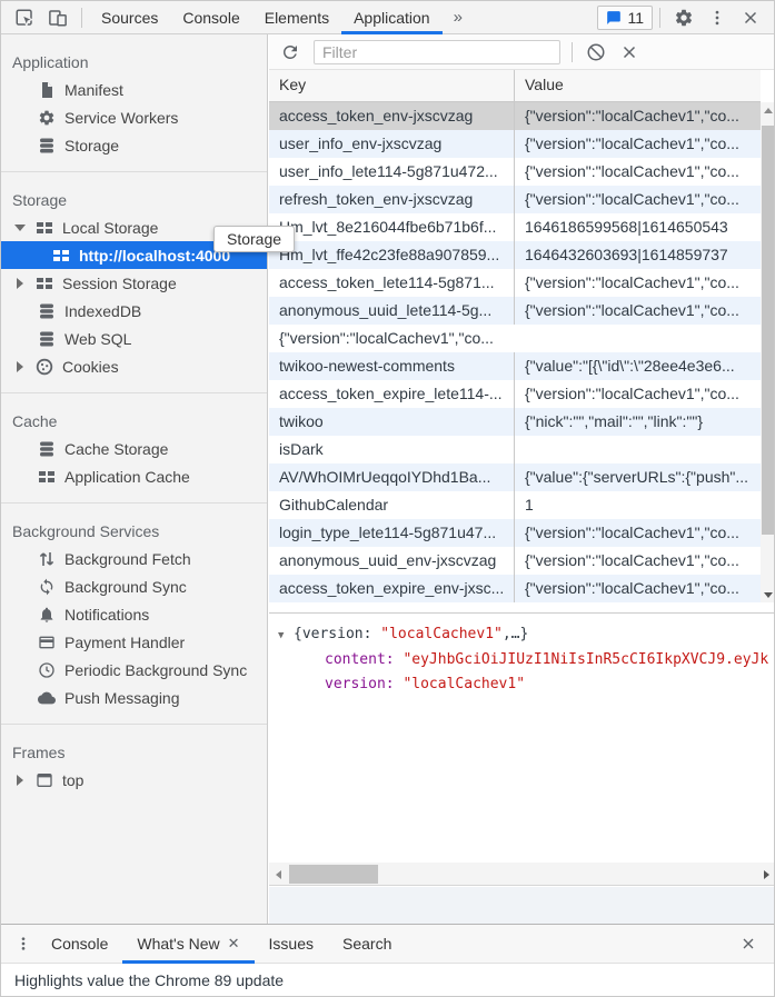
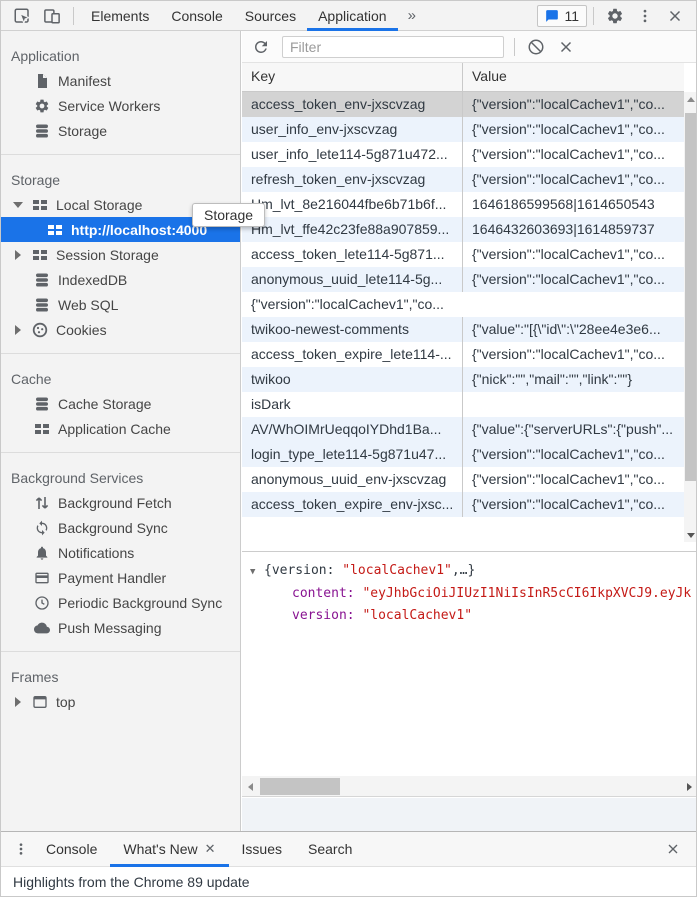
- Sources
+ Elements
  Console
- Elements
+ Sources
  Application
  »
  11
  Application
  Manifest
  Service Workers
  Storage
  Storage
  Local Storage
  http://localhost:4000
  Session Storage
  IndexedDB
  Web SQL
  Cookies
  Cache
  Cache Storage
  Application Cache
  Background Services
  Background Fetch
  Background Sync
  Notifications
  Payment Handler
  Periodic Background Sync
  Push Messaging
  Frames
  top
  Filter
  Key
  Value
  access_token_env-jxscvzag
  {"version":"localCachev1","co...
  user_info_env-jxscvzag
  {"version":"localCachev1","co...
  user_info_lete114-5g871u472...
  {"version":"localCachev1","co...
  refresh_token_env-jxscvzag
  {"version":"localCachev1","co...
  m_lvt_8e216044fbe6b71b6f...
  1646186599568|1614650543
  Hm_lvt_ffe42c23fe88a907859...
  1646432603693|1614859737
  access_token_lete114-5g871...
  {"version":"localCachev1","co...
  anonymous_uuid_lete114-5g...
  {"version":"localCachev1","co...
  {"version":"localCachev1","co...
  twikoo-newest-comments
  {"value":"[{\"id\":\"28ee4e3e6...
  access_token_expire_lete114-...
  {"version":"localCachev1","co...
  twikoo
  {"nick":"","mail":"","link":""}
  isDark
  AV/WhOIMrUeqqoIYDhd1Ba...
  {"value":{"serverURLs":{"push"...
- GithubCalendar
- 1
  login_type_lete114-5g871u47...
  {"version":"localCachev1","co...
  anonymous_uuid_env-jxscvzag
  {"version":"localCachev1","co...
  access_token_expire_env-jxsc...
  {"version":"localCachev1","co...
  ▼ {version: "localCachev1",…}
  content: "eyJhbGciOiJIUzI1NiIsInR5cCI6IkpXVCJ9.eyJk
  version: "localCachev1"
  Storage
  Console
  What's New
  ✕
  Issues
  Search
- Highlights value the Chrome 89 update
+ Highlights from the Chrome 89 update
